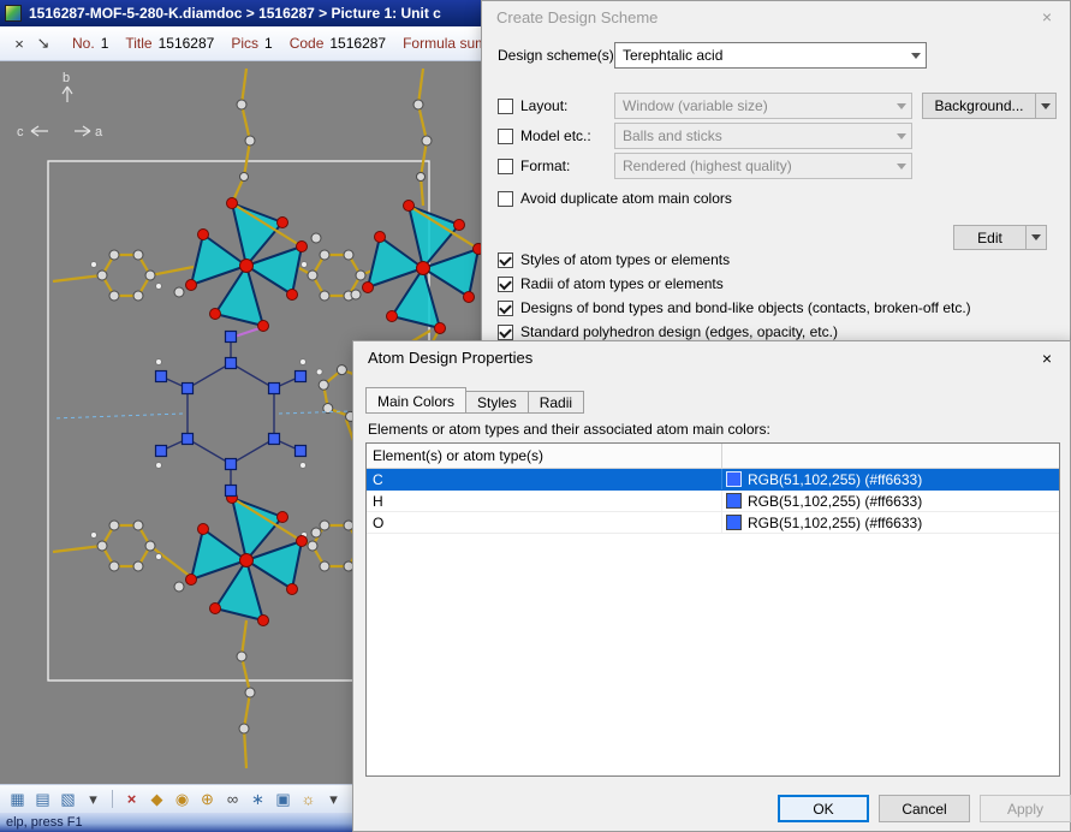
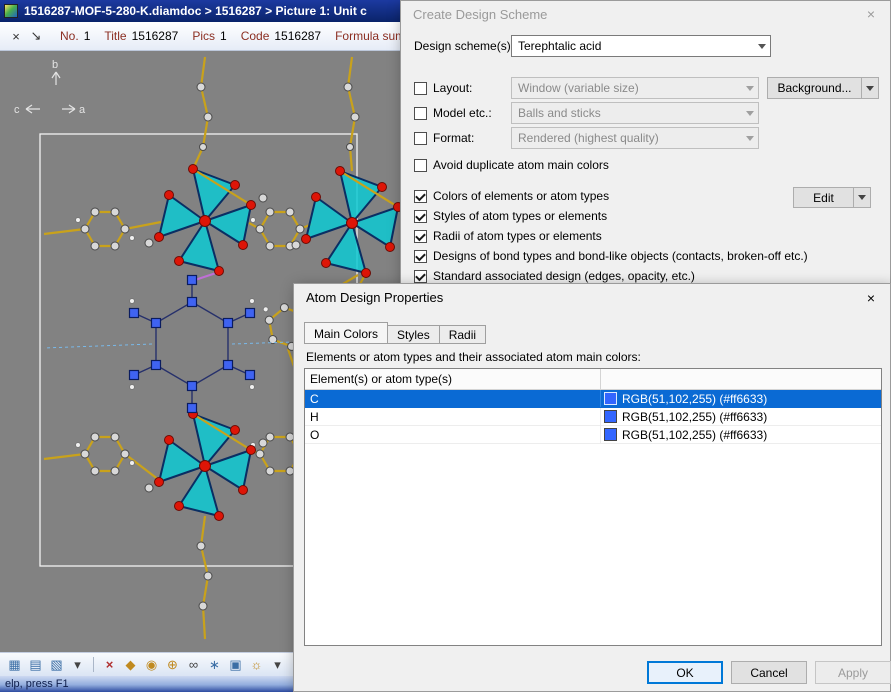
  1516287-MOF-5-280-K.diamdoc > 1516287 > Picture 1: Unit c
  ×
  ↘
  No.
  1
  Title
  1516287
  Pics
  1
  Code
  1516287
  Formula su
  b
  c
  a
  ▦
  ▤
  ▧
  ▾
  ×
  ◆
  ◉
  ⊕
  ∞
  ∗
  ▣
  ☼
  ▾
  elp, press F1
  Create Design Scheme
  ×
  Design scheme(s)
  Terephtalic acid
  Layout:
  Window (variable size)
  Background...
  Model etc.:
  Balls and sticks
  Format:
  Rendered (highest quality)
  Avoid duplicate atom main colors
+ Colors of elements or atom types
  Styles of atom types or elements
  Radii of atom types or elements
  Designs of bond types and bond-like objects (contacts, broken-off etc.)
- Standard polyhedron design (edges, opacity, etc.)
+ Standard associated design (edges, opacity, etc.)
  Edit
  Atom Design Properties
  ×
  Main Colors
  Styles
  Radii
  Elements or atom types and their associated atom main colors:
  Element(s) or atom type(s)
  C
  RGB(51,102,255) (#ff6633)
  H
  RGB(51,102,255) (#ff6633)
  O
  RGB(51,102,255) (#ff6633)
  OK
  Cancel
  Apply
